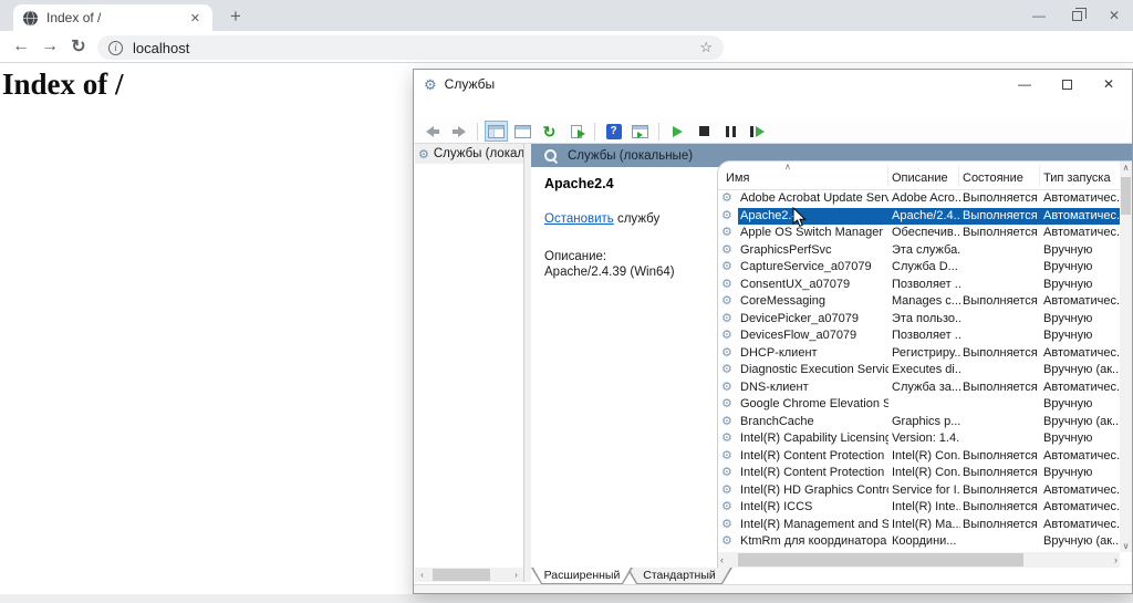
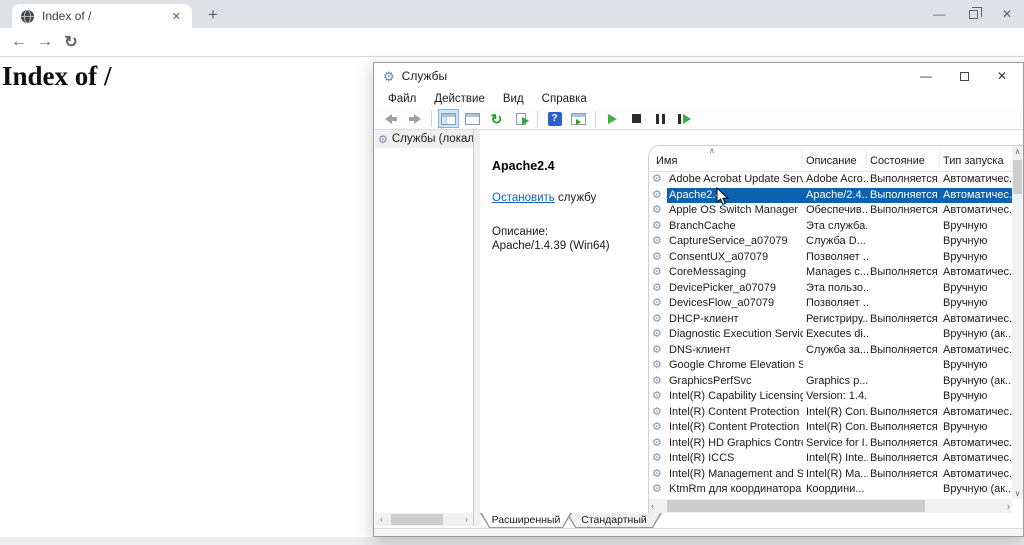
  Index of /
  ✕
  +
  —
  ✕
  ←
  →
  ↻
- i
- localhost
- ☆
  Index of /
  ⚙
  Службы
  —
  ✕
+ Файл
+ Действие
+ Вид
+ Справка
  ↻
  ?
  ⚙
  Службы (локал
  ‹
  ›
- Службы (локальные)
  Apache2.4
  Остановить службу
  Описание:
- Apache/2.4.39 (Win64)
+ Apache/1.4.39 (Win64)
  ∧
  Имя
  Описание
  Состояние
  Тип запуска
  ⚙
  Adobe Acrobat Update Serv
  Adobe Acro..
  Выполняется
  Автоматичес.
  ⚙
  Apache2.
  Apache/2.4..
  Выполняется
  Автоматичес.
  ⚙
  Apple OS Switch Manager
  Обеспечив..
  Выполняется
  Автоматичес.
  ⚙
- GraphicsPerfSvc
+ BranchCache
  Эта служба.
  Вручную
  ⚙
  CaptureService_a07079
  Служба D...
  Вручную
  ⚙
  ConsentUX_a07079
  Позволяет ..
  Вручную
  ⚙
  CoreMessaging
  Manages c...
  Выполняется
  Автоматичес.
  ⚙
  DevicePicker_a07079
  Эта пользо..
  Вручную
  ⚙
  DevicesFlow_a07079
  Позволяет ..
  Вручную
  ⚙
  DHCP-клиент
  Регистриру..
  Выполняется
  Автоматичес.
  ⚙
  Diagnostic Execution Servic
  Executes di..
  Вручную (ак..
  ⚙
  DNS-клиент
  Служба за...
  Выполняется
  Автоматичес.
  ⚙
  Google Chrome Elevation S
  Вручную
  ⚙
- BranchCache
+ GraphicsPerfSvc
  Graphics p...
  Вручную (ак..
  ⚙
  Intel(R) Capability Licensing
  Version: 1.4.
  Вручную
  ⚙
  Intel(R) Content Protection
  Intel(R) Con.
  Выполняется
  Автоматичес.
  ⚙
  Intel(R) Content Protection
  Intel(R) Con.
  Выполняется
  Вручную
  ⚙
  Intel(R) HD Graphics Contr
  Service for I.
  Выполняется
  Автоматичес.
  ⚙
  Intel(R) ICCS
  Intel(R) Inte.
  Выполняется
  Автоматичес.
  ⚙
  Intel(R) Management and S
  Intel(R) Ma..
  Выполняется
  Автоматичес.
  ⚙
  KtmRm для координатора
  Координи...
  Вручную (ак..
  ∧
  ∨
  ‹
  ›
  Расширенный
  Стандартный
